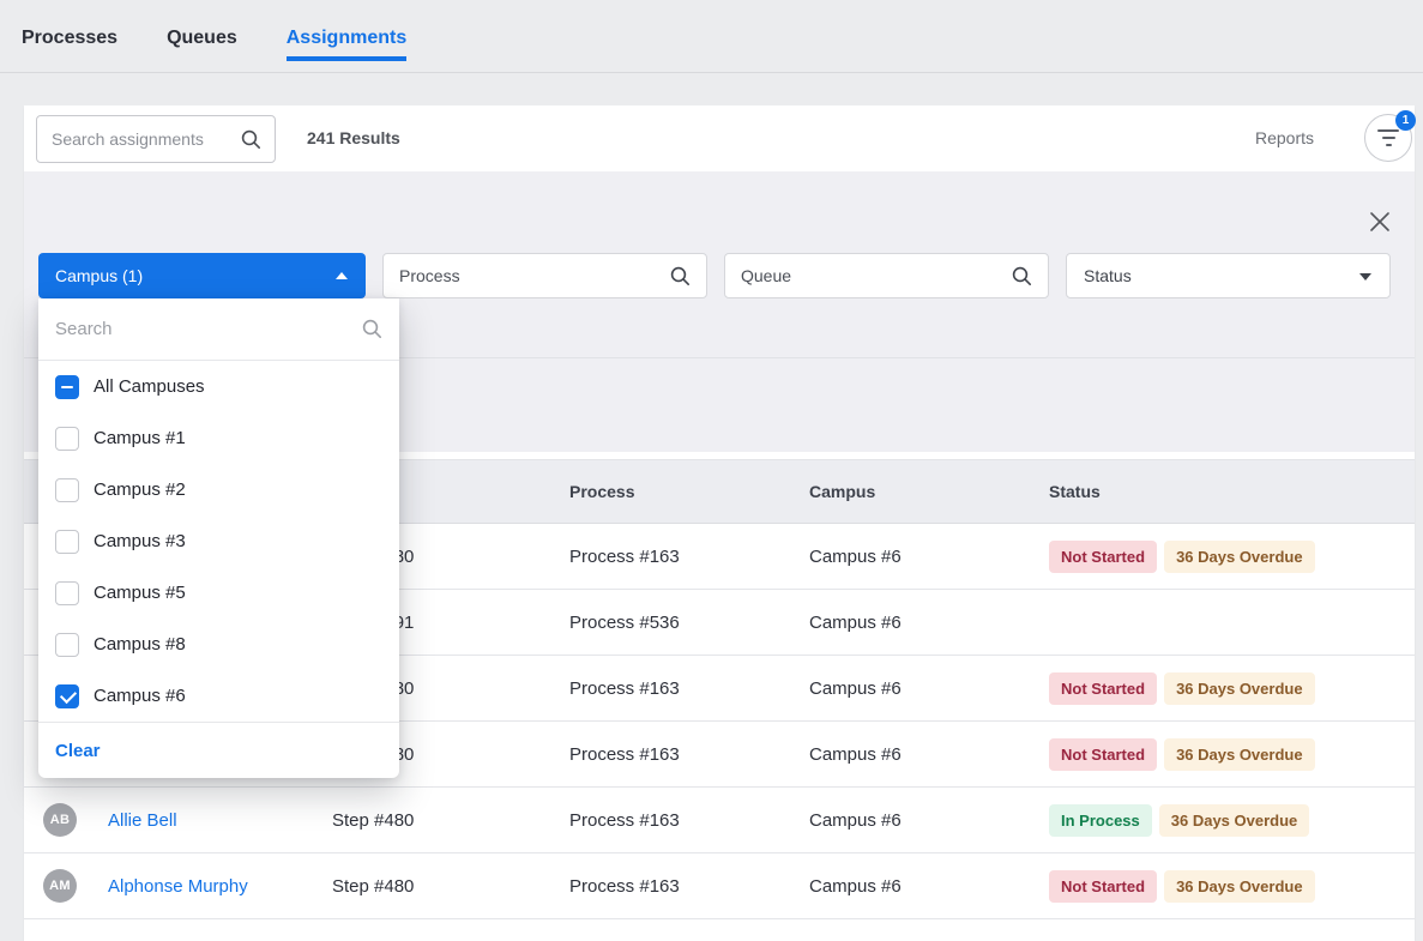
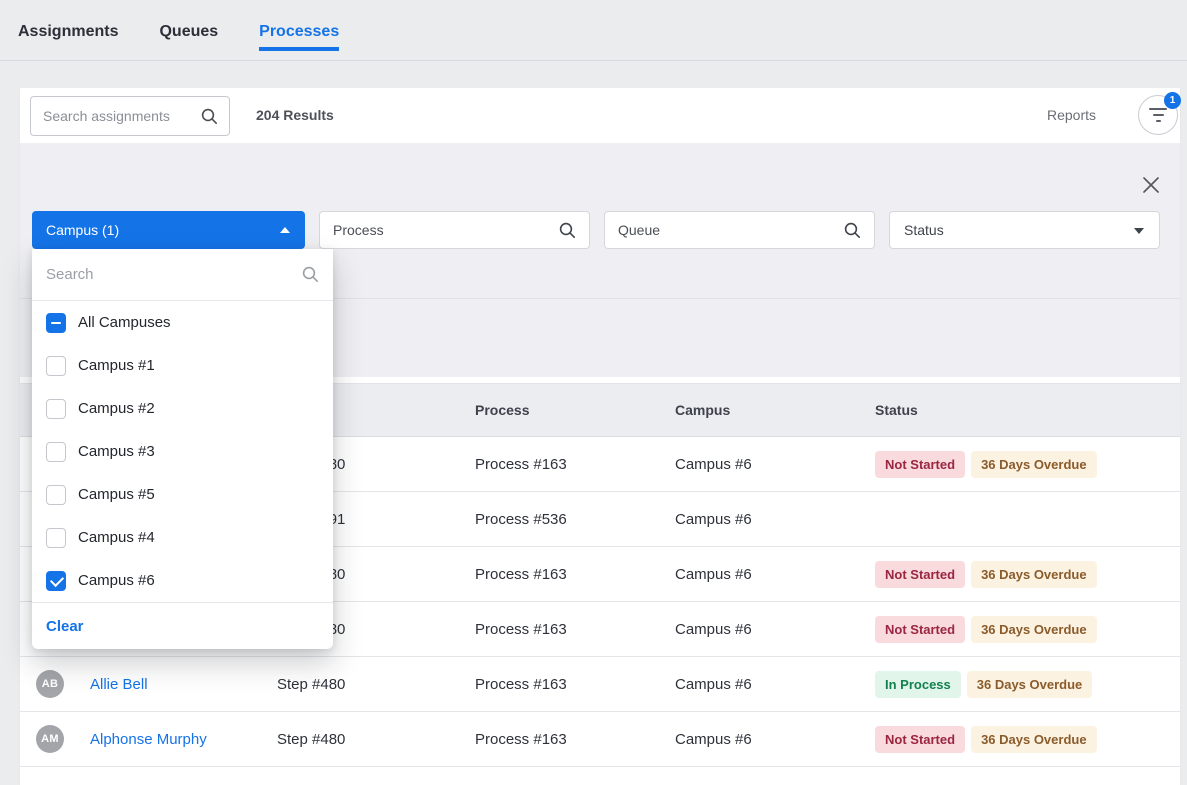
- Processes
+ Assignments
  Queues
- Assignments
+ Processes
  Search assignments
- 241 Results
+ 204 Results
  Reports
  1
  Campus (1)
  Process
  Queue
  Status
  Process
  Campus
  Status
  Process #163
  Campus #6
  Not Started
  36 Days Overdue
  Process #536
  Campus #6
  Process #163
  Campus #6
  Not Started
  36 Days Overdue
  Process #163
  Campus #6
  Not Started
  36 Days Overdue
  AB
  Allie Bell
  Step #480
  Process #163
  Campus #6
  In Process
  36 Days Overdue
  AM
  Alphonse Murphy
  Step #480
  Process #163
  Campus #6
  Not Started
  36 Days Overdue
  Search
  All Campuses
  Campus #1
  Campus #2
  Campus #3
  Campus #5
- Campus #8
+ Campus #4
  Campus #6
  Clear
